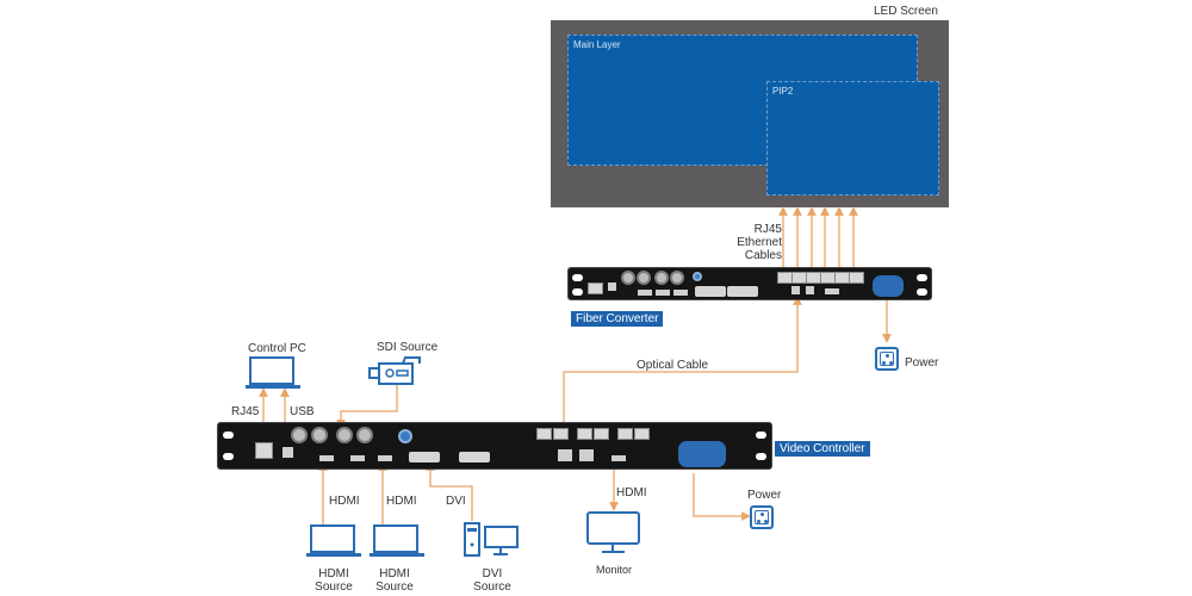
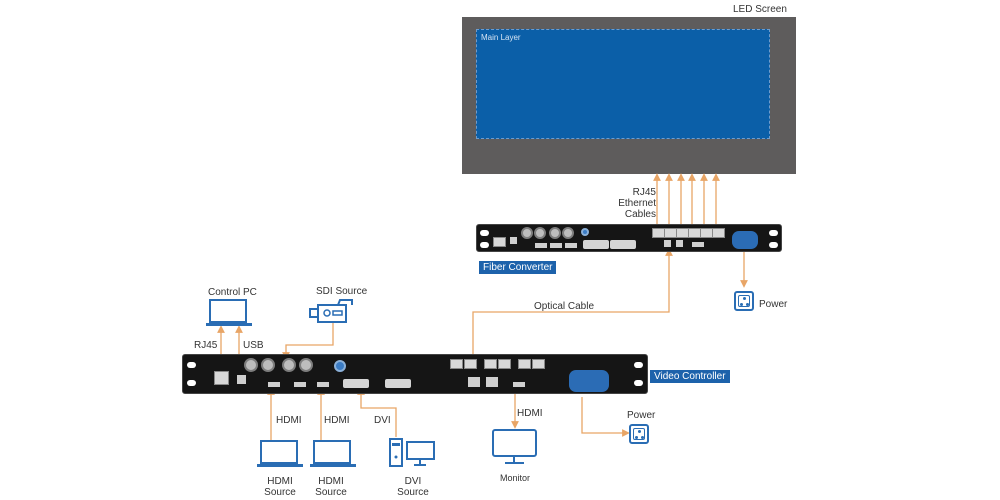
  LED Screen
  Main Layer
- PIP2
  RJ45
  Ethernet
  Cables
  Fiber Converter
  Power
  Optical Cable
  Control PC
  RJ45
  USB
  SDI Source
  Video Controller
  HDMI
  HDMI
  DVI
  HDMI
  Source
  HDMI
  Source
  DVI
  Source
  HDMI
  Monitor
  Power
